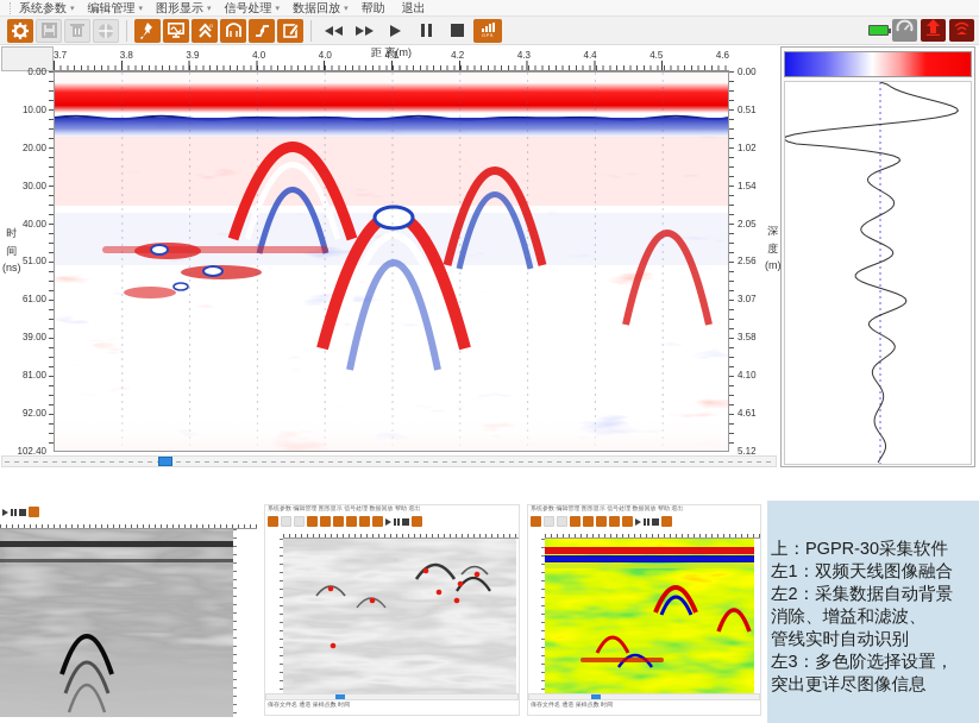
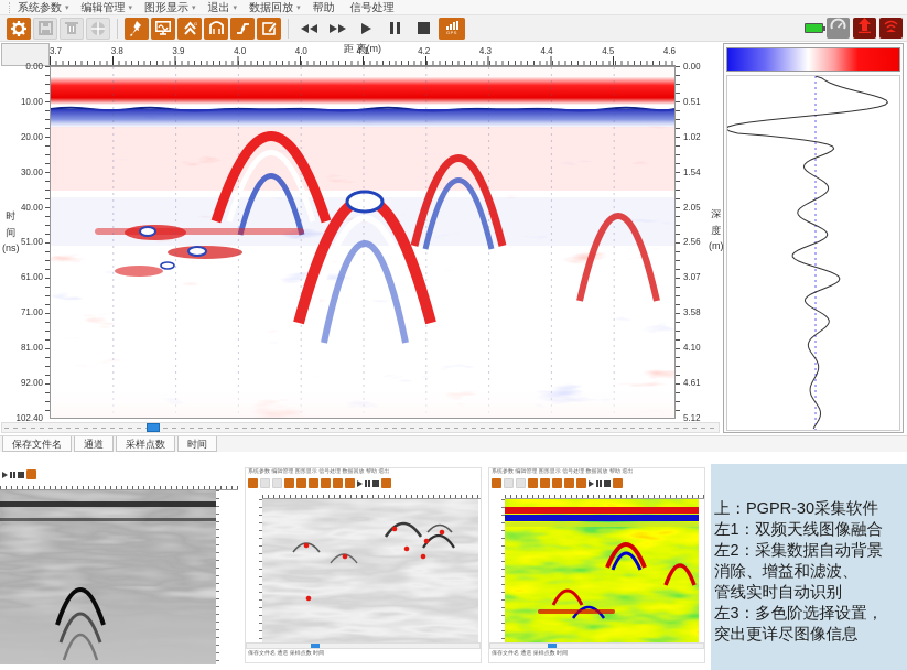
  系统参数
  编辑管理
  图形显示
- 信号处理
+ 退出
  数据回放
  帮助
- 退出
+ 信号处理
  距 离(m)
  3.7
  3.8
  3.9
  4.0
  4.0
  4.1
  4.2
  4.3
  4.4
  4.5
  4.6
  时
  间
  (ns)
  0.00
  10.00
  20.00
  30.00
  40.00
  51.00
  61.00
- 39.00
+ 71.00
  81.00
  92.00
  102.40
  0.00
  0.51
  1.02
  1.54
  2.05
  2.56
  3.07
  3.58
  4.10
  4.61
  5.12
  深
  度
  (m)
+ 保存文件名
+ 通道
+ 采样点数
+ 时间
  上：PGPR-30采集软件
  左1：双频天线图像融合
  左2：采集数据自动背景
  消除、增益和滤波、
  管线实时自动识别
  左3：多色阶选择设置，
  突出更详尽图像信息
